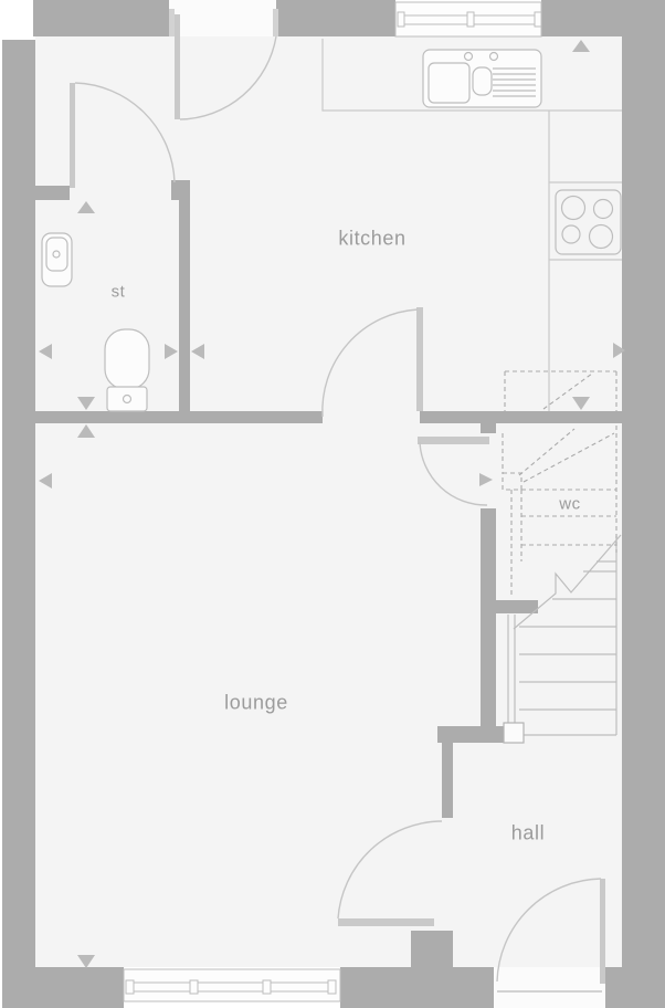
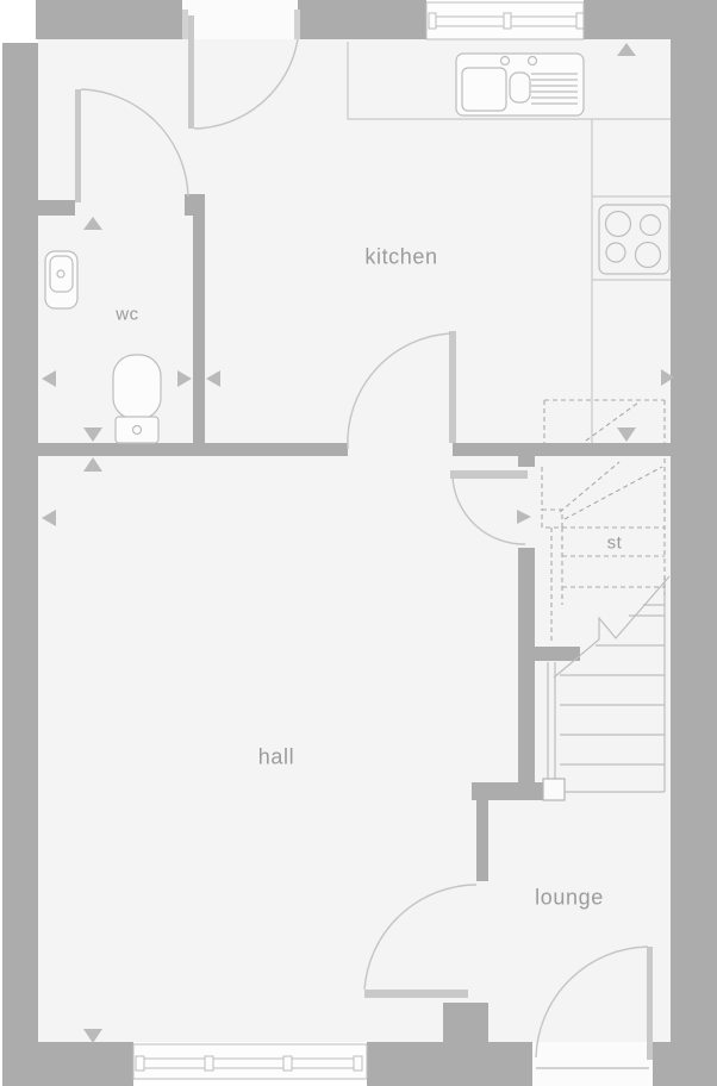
  kitchen
- st
+ wc
- lounge
+ hall
- wc
+ st
- hall
+ lounge
